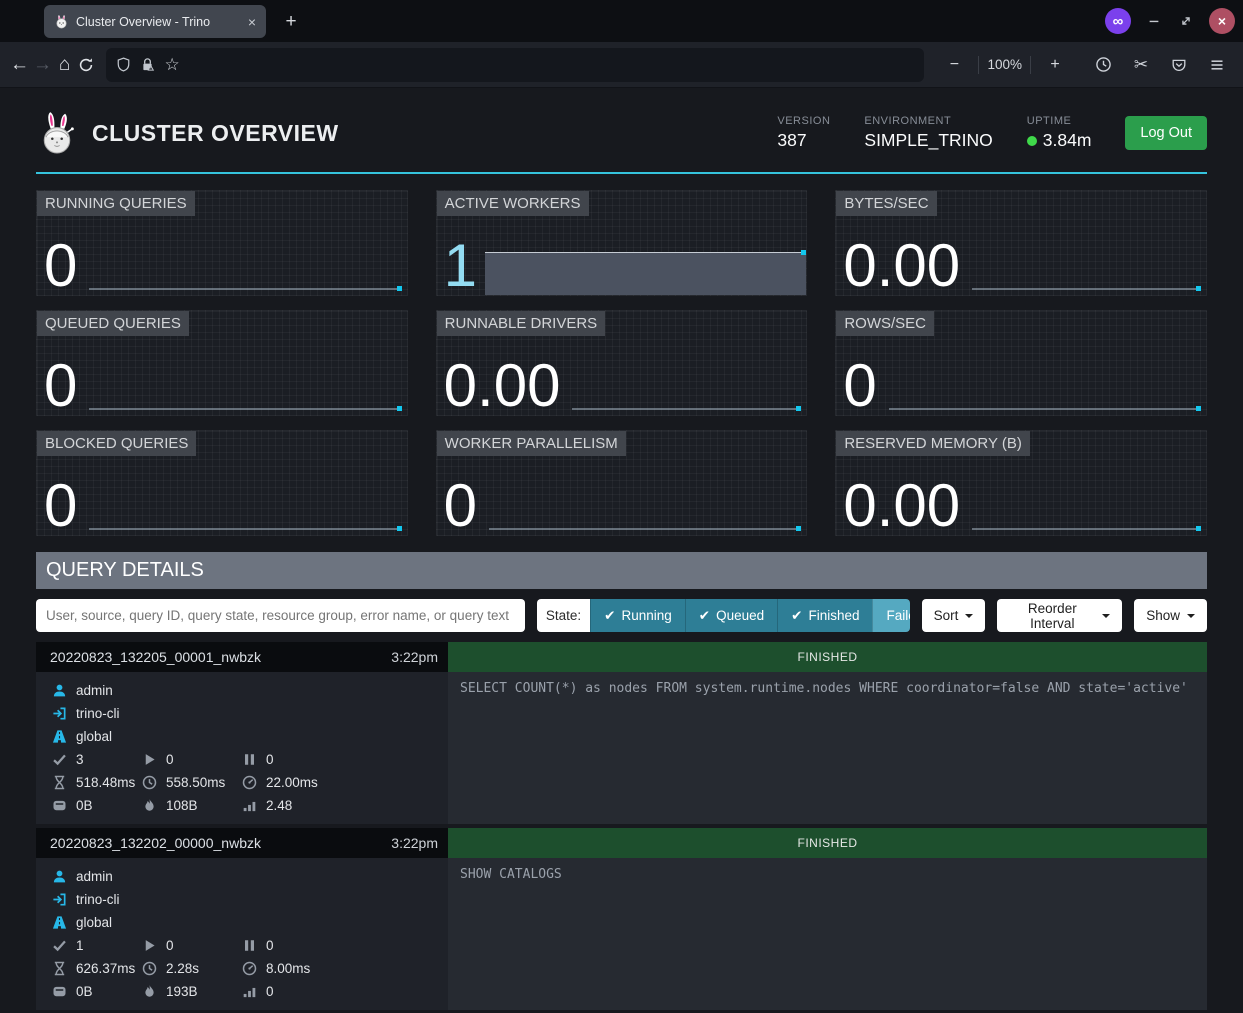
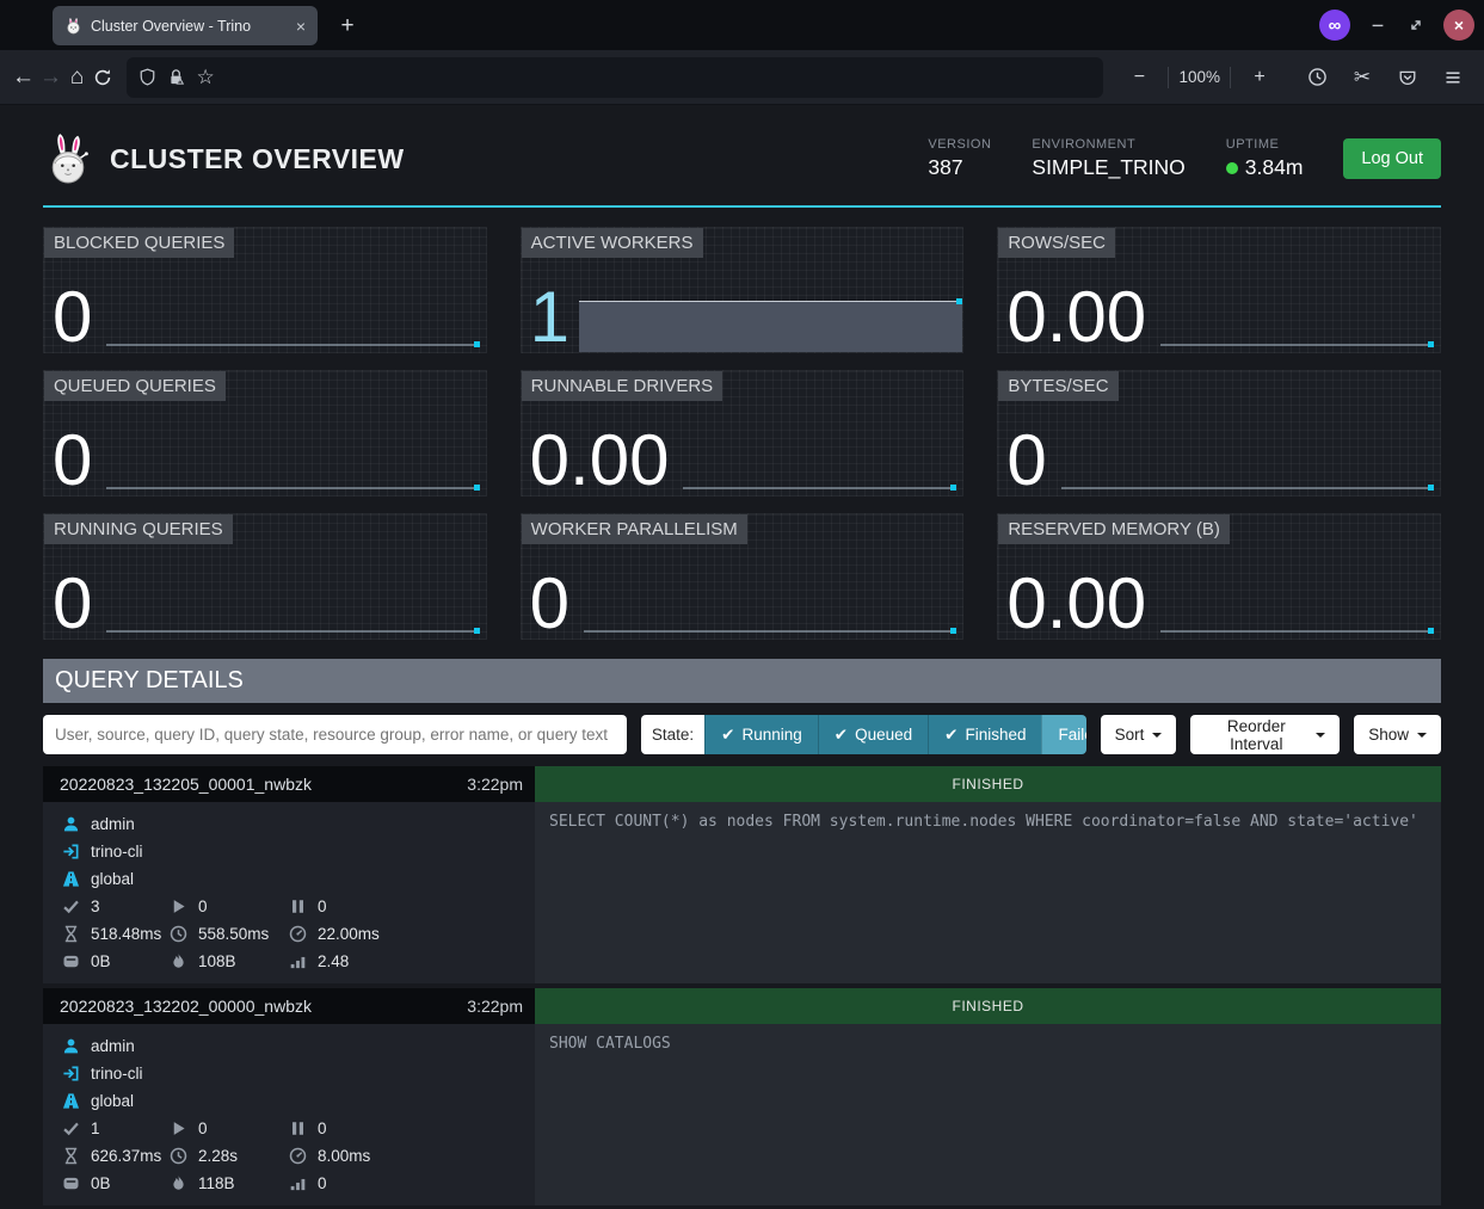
  Cluster Overview - Trino
  ×
  +
  ∞
  ×
  ←
  →
  ⌂
  ☆
  −
  100%
  +
  ✂
  CLUSTER OVERVIEW
  VERSION
  387
  ENVIRONMENT
  SIMPLE_TRINO
  UPTIME
  3.84m
  Log Out
- RUNNING QUERIES
+ BLOCKED QUERIES
  0
  ACTIVE WORKERS
  1
- BYTES/SEC
+ ROWS/SEC
  0.00
  QUEUED QUERIES
  0
  RUNNABLE DRIVERS
  0.00
- ROWS/SEC
+ BYTES/SEC
  0
- BLOCKED QUERIES
+ RUNNING QUERIES
  0
  WORKER PARALLELISM
  0
  RESERVED MEMORY (B)
  0.00
  QUERY DETAILS
  User, source, query ID, query state, resource group, error name, or query text
  State:
  ✔
  Running
  ✔
  Queued
  ✔
  Finished
  Sort
  Reorder Interval
  Show
  20220823_132205_00001_nwbzk
  3:22pm
  FINISHED
  admin
  trino-cli
  global
  3
  0
  0
  518.48ms
  558.50ms
  22.00ms
  0B
  108B
  2.48
  SELECT COUNT(*) as nodes FROM system.runtime.nodes WHERE coordinator=false AND state='active'
  20220823_132202_00000_nwbzk
  3:22pm
  FINISHED
  admin
  trino-cli
  global
  1
  0
  0
  626.37ms
  2.28s
  8.00ms
  0B
- 193B
+ 118B
  0
  SHOW CATALOGS
